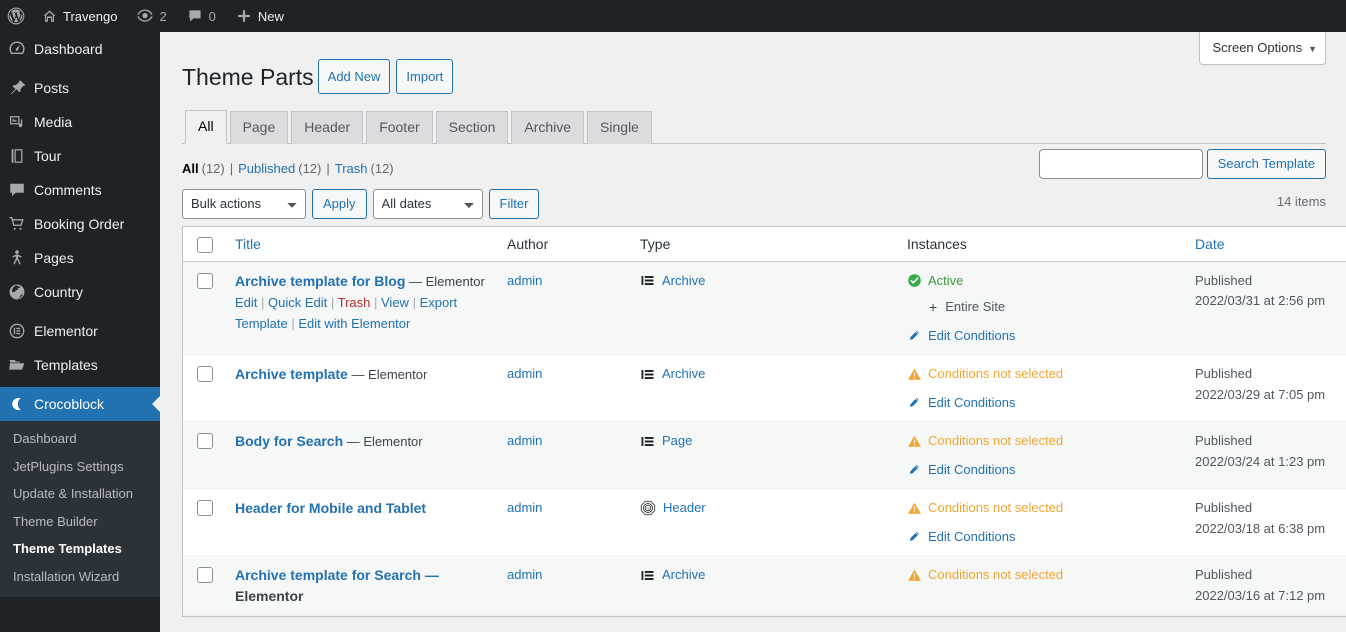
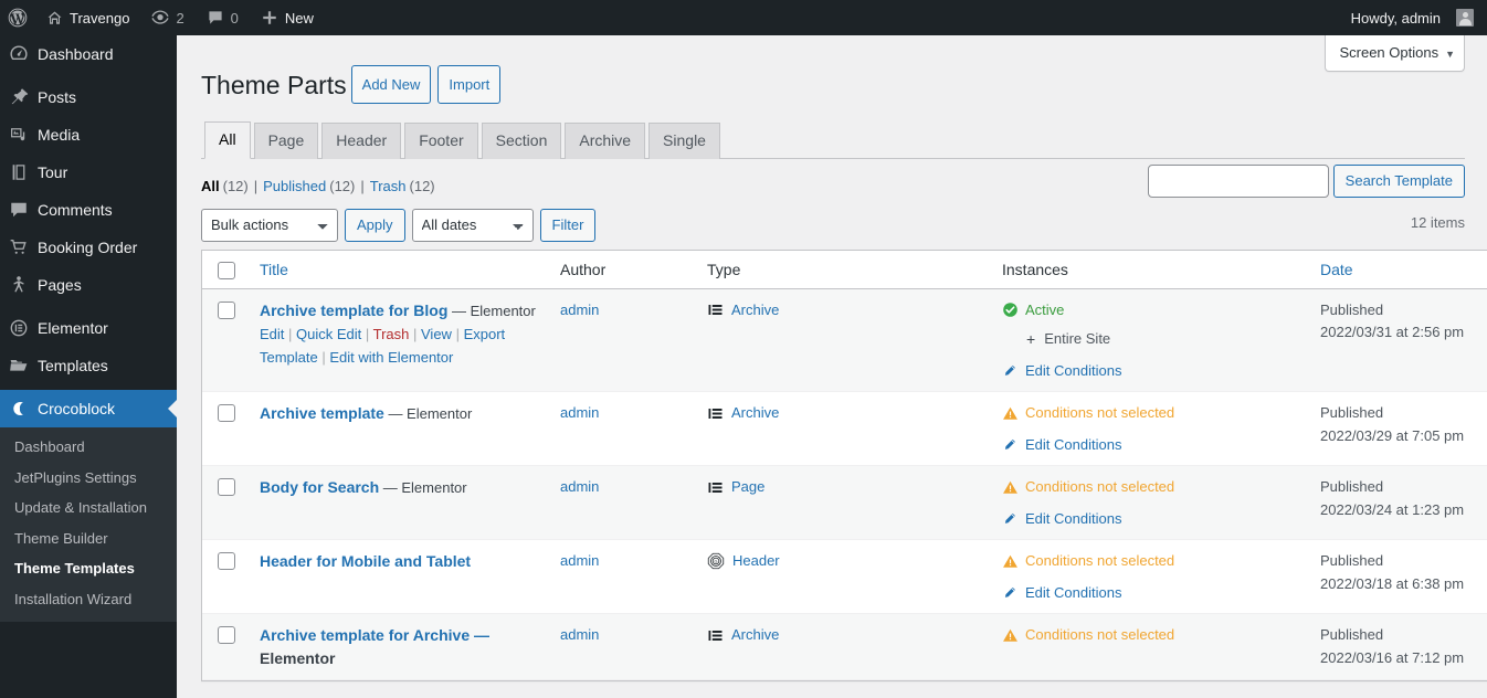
  Travengo
  2
  0
  New
+ Howdy, admin
  Dashboard
  Posts
  Media
  Tour
  Comments
  Booking Order
  Pages
- Country
  Elementor
  Templates
  Crocoblock
  Dashboard
  JetPlugins Settings
  Update & Installation
  Theme Builder
  Theme Templates
  Installation Wizard
  Screen Options ▼
  Theme Parts
  Add New
  Import
  All
  Page
  Header
  Footer
  Section
  Archive
  Single
  All
  (12)
  |
  Published
  (12)
  |
  Trash
  (12)
  Search Template
  Bulk actions
  Apply
  All dates
  Filter
- 14 items
+ 12 items
  	Title	Author	Type	Instances	Date
  	Archive template for Blog — Elementor Edit | Quick Edit | Trash | View | Export Template | Edit with Elementor	admin	Archive	Active + Entire Site Edit Conditions	Published 2022/03/31 at 2:56 pm
  	Archive template — Elementor	admin	Archive	Conditions not selected Edit Conditions	Published 2022/03/29 at 7:05 pm
  	Body for Search — Elementor	admin	Page	Conditions not selected Edit Conditions	Published 2022/03/24 at 1:23 pm
  	Header for Mobile and Tablet	admin	Header	Conditions not selected Edit Conditions	Published 2022/03/18 at 6:38 pm
- 	Archive template for Search — Elementor	admin	Archive	Conditions not selected	Published 2022/03/16 at 7:12 pm
+ 	Archive template for Archive — Elementor	admin	Archive	Conditions not selected	Published 2022/03/16 at 7:12 pm
